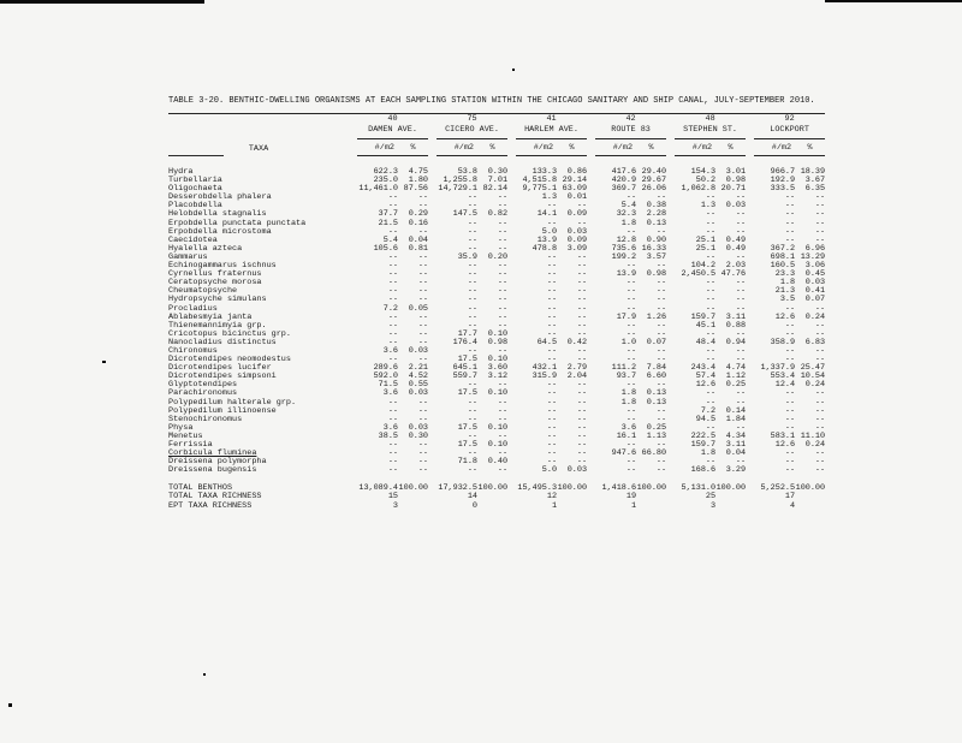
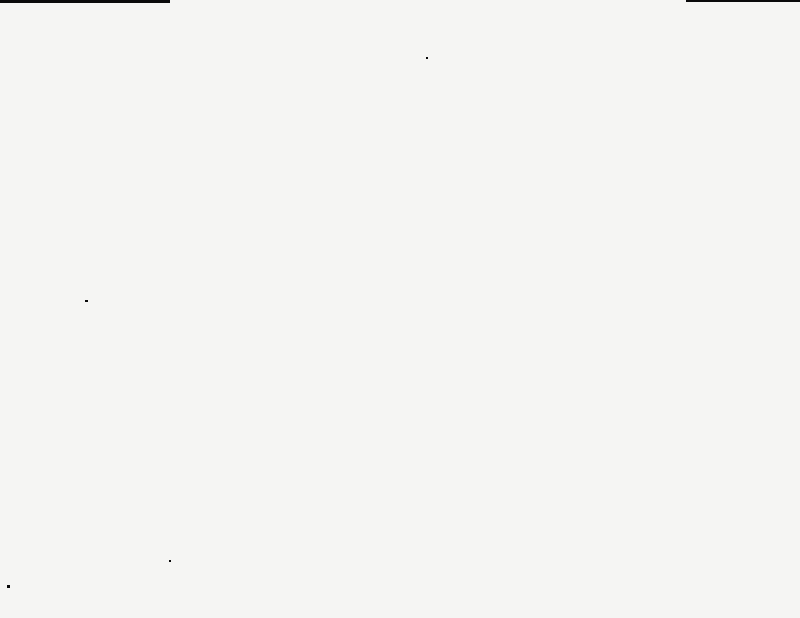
- TABLE 3-20. BENTHIC-DWELLING ORGANISMS AT EACH SAMPLING STATION WITHIN THE CHICAGO SANITARY AND SHIP CANAL, JULY-SEPTEMBER 2010.
- TAXA		40		75		41		42		48		92
- 	DAMEN AVE.		CICERO AVE.		HARLEM AVE.		ROUTE 83		STEPHEN ST.		LOCKPORT
- 	#/m2	%		#/m2	%		#/m2	%		#/m2	%		#/m2	%		#/m2	%
- Hydra		622.3	4.75		53.8	0.30		133.3	0.86		417.6	29.40		154.3	3.01		966.7	18.39
- Turbellaria		235.0	1.80		1,255.8	7.01		4,515.8	29.14		420.9	29.67		50.2	0.98		192.9	3.67
- Oligochaeta		11,461.0	87.56		14,729.1	82.14		9,775.1	63.09		369.7	26.06		1,062.8	20.71		333.5	6.35
- Desserobdella phalera		--	--		--	--		1.3	0.01		--	--		--	--		--	--
- Placobdella		--	--		--	--		--	--		5.4	0.38		1.3	0.03		--	--
- Helobdella stagnalis		37.7	0.29		147.5	0.82		14.1	0.09		32.3	2.28		--	--		--	--
- Erpobdella punctata punctata		21.5	0.16		--	--		--	--		1.8	0.13		--	--		--	--
- Erpobdella microstoma		--	--		--	--		5.0	0.03		--	--		--	--		--	--
- Caecidotea		5.4	0.04		--	--		13.9	0.09		12.8	0.90		25.1	0.49		--	--
- Hyalella azteca		105.6	0.81		--	--		478.8	3.09		735.6	16.33		25.1	0.49		367.2	6.96
- Gammarus		--	--		35.9	0.20		--	--		199.2	3.57		--	--		698.1	13.29
- Echinogammarus ischnus		--	--		--	--		--	--		--	--		104.2	2.03		160.5	3.06
- Cyrnellus fraternus		--	--		--	--		--	--		13.9	0.98		2,450.5	47.76		23.3	0.45
- Ceratopsyche morosa		--	--		--	--		--	--		--	--		--	--		1.8	0.03
- Cheumatopsyche		--	--		--	--		--	--		--	--		--	--		21.3	0.41
- Hydropsyche simulans		--	--		--	--		--	--		--	--		--	--		3.5	0.07
- Procladius		7.2	0.05		--	--		--	--		--	--		--	--		--	--
- Ablabesmyia janta		--	--		--	--		--	--		17.9	1.26		159.7	3.11		12.6	0.24
- Thienemannimyia grp.		--	--		--	--		--	--		--	--		45.1	0.88		--	--
- Cricotopus bicinctus grp.		--	--		17.7	0.10		--	--		--	--		--	--		--	--
- Nanocladius distinctus		--	--		176.4	0.98		64.5	0.42		1.0	0.07		48.4	0.94		358.9	6.83
- Chironomus		3.6	0.03		--	--		--	--		--	--		--	--		--	--
- Dicrotendipes neomodestus		--	--		17.5	0.10		--	--		--	--		--	--		--	--
- Dicrotendipes lucifer		289.6	2.21		645.1	3.60		432.1	2.79		111.2	7.84		243.4	4.74		1,337.9	25.47
- Dicrotendipes simpsoni		592.0	4.52		559.7	3.12		315.9	2.04		93.7	6.60		57.4	1.12		553.4	10.54
- Glyptotendipes		71.5	0.55		--	--		--	--		--	--		12.6	0.25		12.4	0.24
- Parachironomus		3.6	0.03		17.5	0.10		--	--		1.8	0.13		--	--		--	--
- Polypedilum halterale grp.		--	--		--	--		--	--		1.8	0.13		--	--		--	--
- Polypedilum illinoense		--	--		--	--		--	--		--	--		7.2	0.14		--	--
- Stenochironomus		--	--		--	--		--	--		--	--		94.5	1.84		--	--
- Physa		3.6	0.03		17.5	0.10		--	--		3.6	0.25		--	--		--	--
- Menetus		38.5	0.30		--	--		--	--		16.1	1.13		222.5	4.34		583.1	11.10
- Ferrissia		--	--		17.5	0.10		--	--		--	--		159.7	3.11		12.6	0.24
- Corbicula fluminea		--	--		--	--		--	--		947.6	66.80		1.8	0.04		--	--
- Dreissena polymorpha		--	--		71.8	0.40		--	--		--	--		--	--		--	--
- Dreissena bugensis		--	--		--	--		5.0	0.03		--	--		168.6	3.29		--	--
- TOTAL BENTHOS		13,089.4	100.00		17,932.5	100.00		15,495.3	100.00		1,418.6	100.00		5,131.0	100.00		5,252.5	100.00
- TOTAL TAXA RICHNESS		15			14			12			19			25			17
- EPT TAXA RICHNESS		3			0			1			1			3			4
